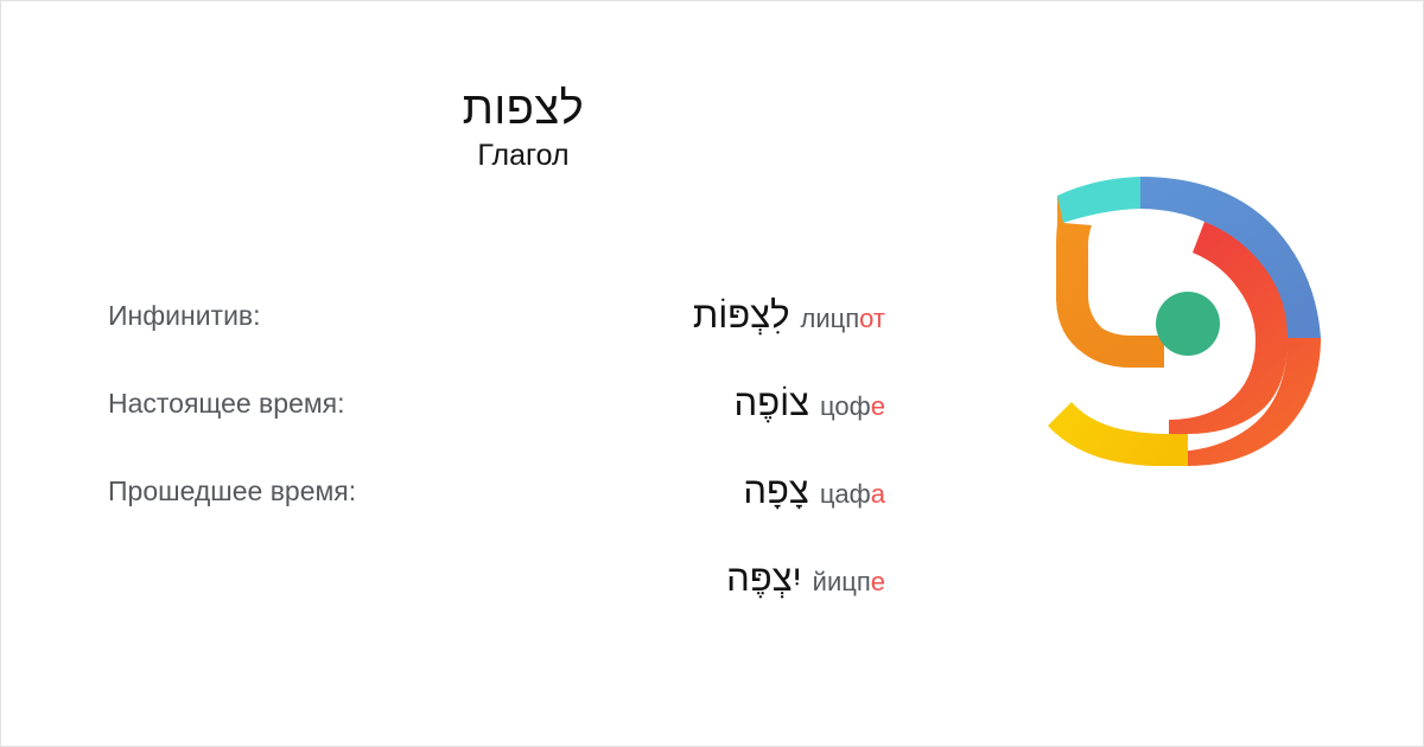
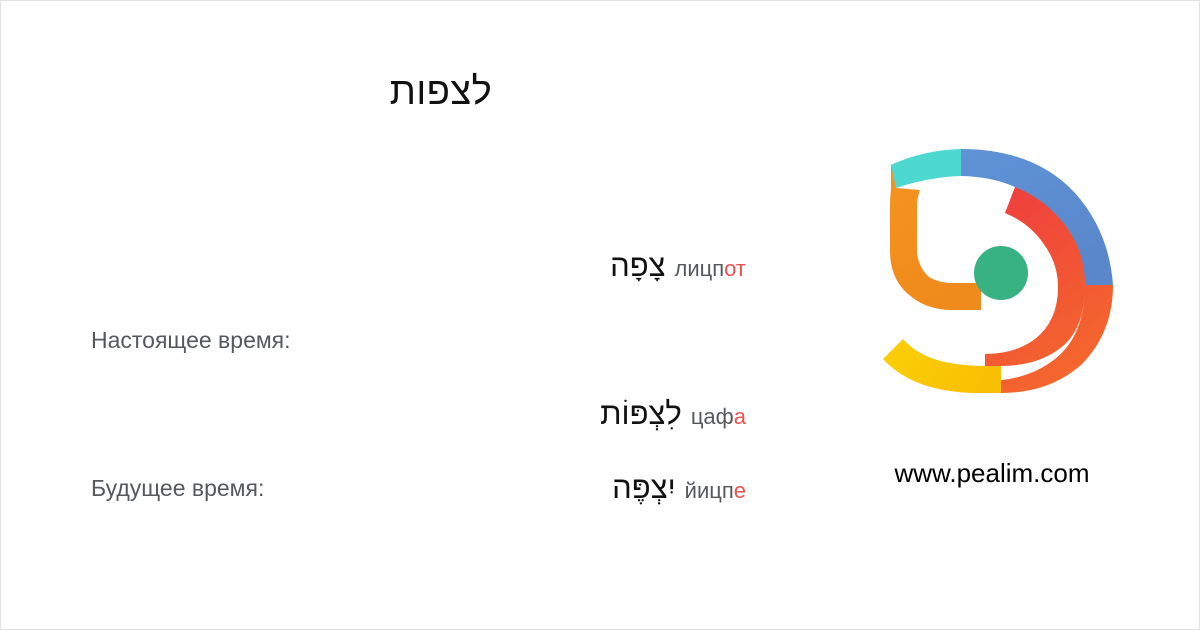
  לצפות
- Глагол
- Инфинитив:
- לִצְפּוֹת лицпот
+ צָפָה лицпот
  Настоящее время:
- צוֹפֶה цофе
- Прошедшее время:
- צָפָה цафа
+ לִצְפּוֹת цафа
+ Будущее время:
  יִצְפֶּה йицпе
+ www.pealim.com
